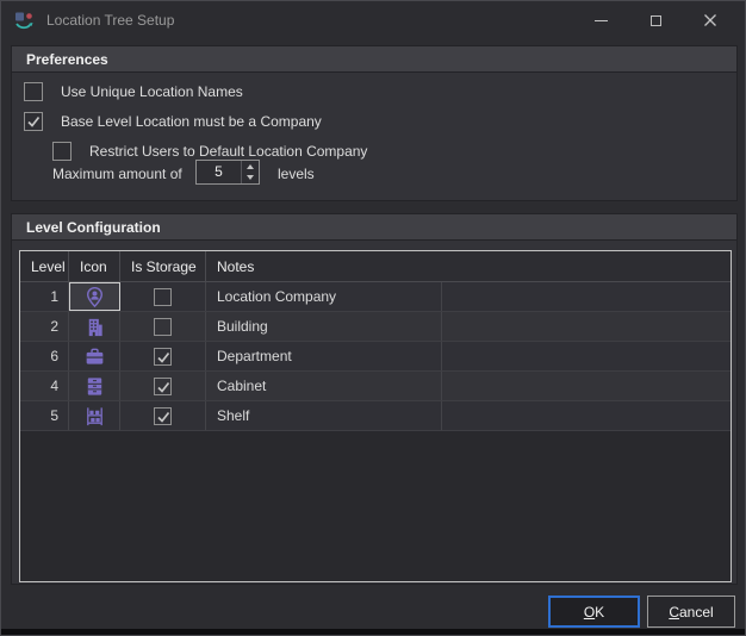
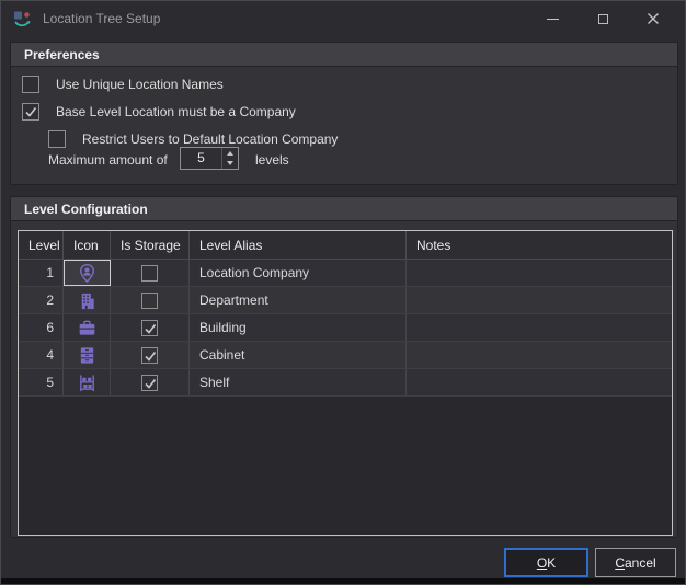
  Location Tree Setup
  Preferences
  Use Unique Location Names
  Base Level Location must be a Company
  Restrict Users to Default Location Company
  Maximum amount of
  5
  levels
  Level Configuration
  Level
  Icon
  Is Storage
+ Level Alias
  Notes
  1
  Location Company
  2
- Building
+ Department
  6
- Department
+ Building
  4
  Cabinet
  5
  Shelf
  OK
  Cancel
